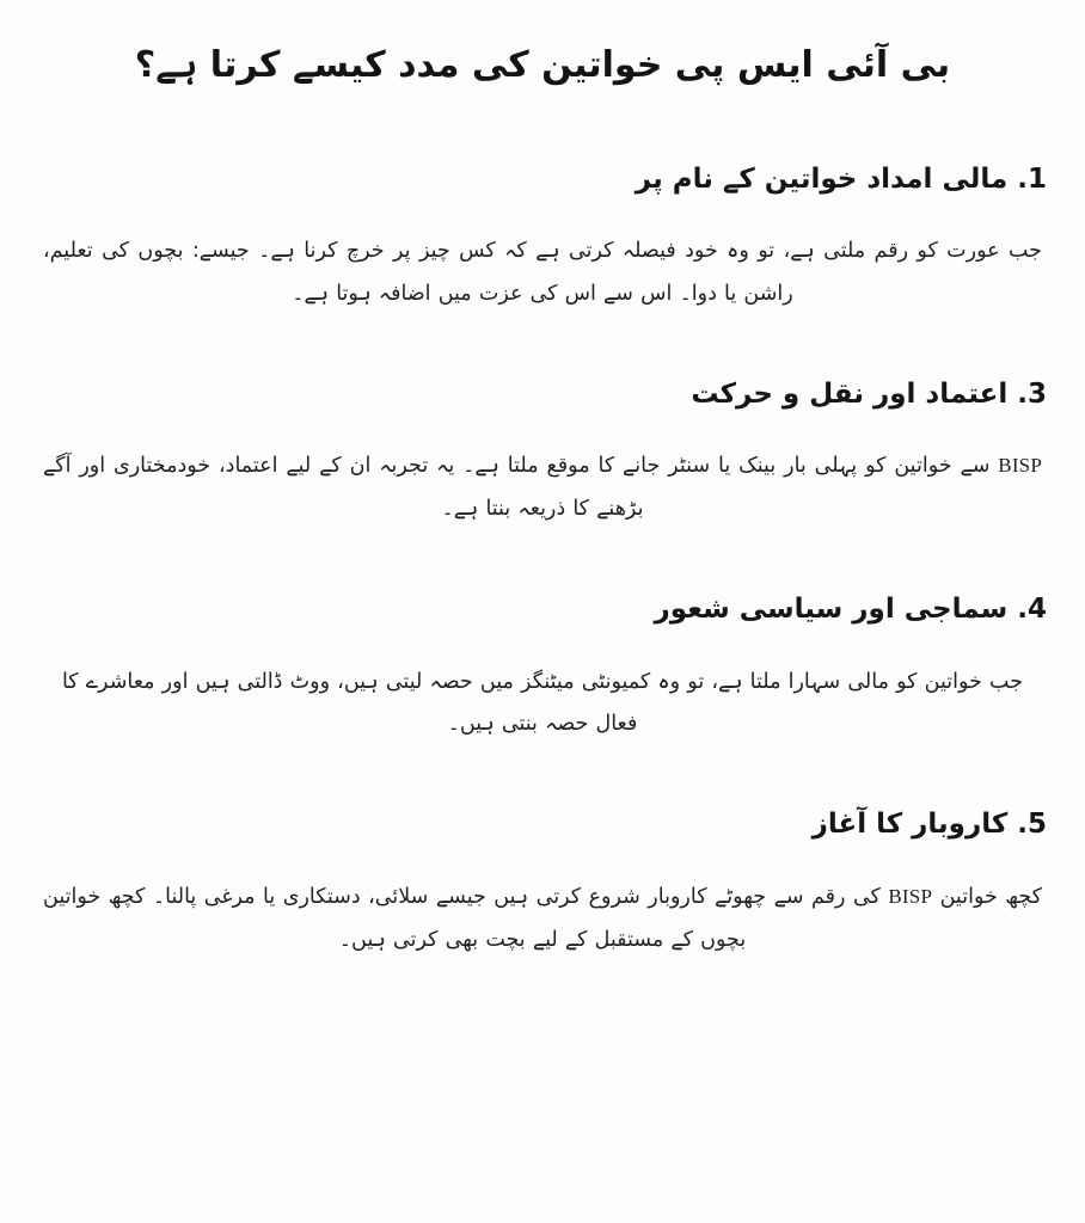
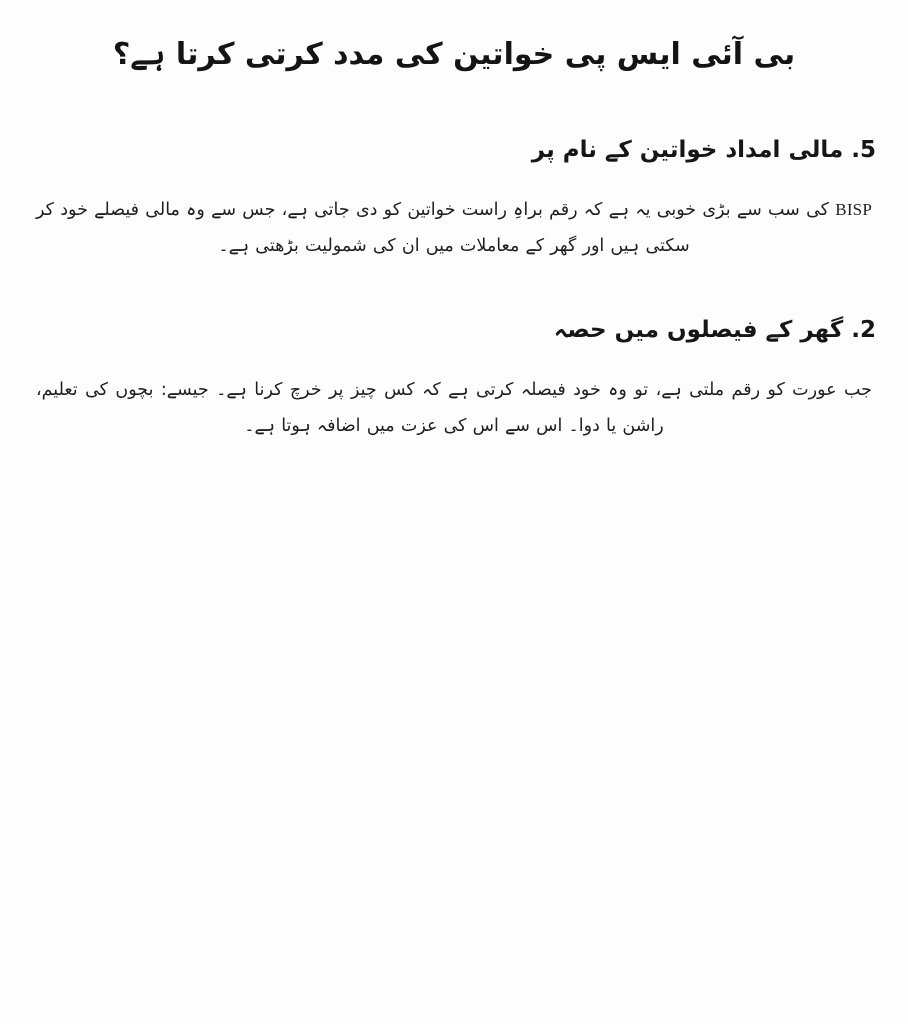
- بی آئی ایس پی خواتین کی مدد کیسے کرتا ہے؟
+ بی آئی ایس پی خواتین کی مدد کرتی کرتا ہے؟
- 1. مالی امداد خواتین کے نام پر
+ 5. مالی امداد خواتین کے نام پر
+ BISP کی سب سے بڑی خوبی یہ ہے کہ رقم براہِ راست خواتین کو دی جاتی ہے، جس سے وہ مالی فیصلے خود کر سکتی ہیں اور گھر کے معاملات میں ان کی شمولیت بڑھتی ہے۔
+ 2. گھر کے فیصلوں میں حصہ
  جب عورت کو رقم ملتی ہے، تو وہ خود فیصلہ کرتی ہے کہ کس چیز پر خرچ کرنا ہے۔ جیسے: بچوں کی تعلیم، راشن یا دوا۔ اس سے اس کی عزت میں اضافہ ہوتا ہے۔
- 3. اعتماد اور نقل و حرکت
- BISP سے خواتین کو پہلی بار بینک یا سنٹر جانے کا موقع ملتا ہے۔ یہ تجربہ ان کے لیے اعتماد، خودمختاری اور آگے بڑھنے کا ذریعہ بنتا ہے۔
- 4. سماجی اور سیاسی شعور
- جب خواتین کو مالی سہارا ملتا ہے، تو وہ کمیونٹی میٹنگز میں حصہ لیتی ہیں، ووٹ ڈالتی ہیں اور معاشرے کا فعال حصہ بنتی ہیں۔
- 5. کاروبار کا آغاز
- کچھ خواتین BISP کی رقم سے چھوٹے کاروبار شروع کرتی ہیں جیسے سلائی، دستکاری یا مرغی پالنا۔ کچھ خواتین بچوں کے مستقبل کے لیے بچت بھی کرتی ہیں۔
